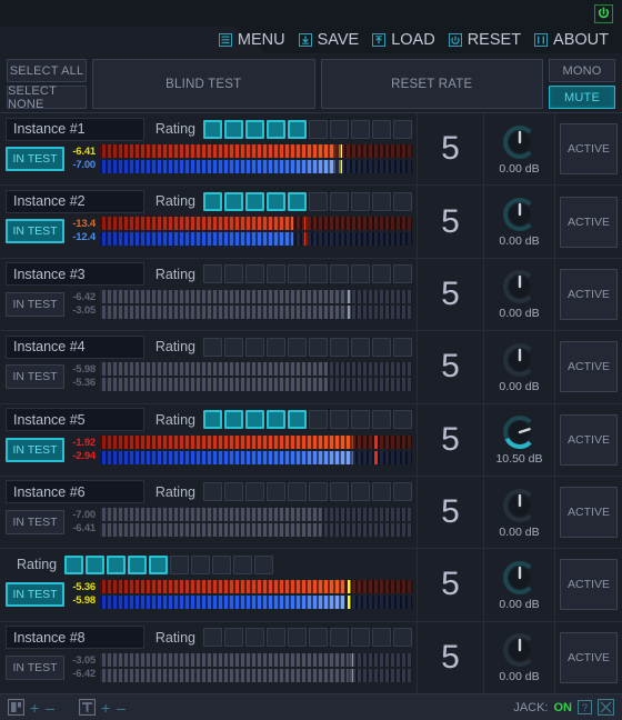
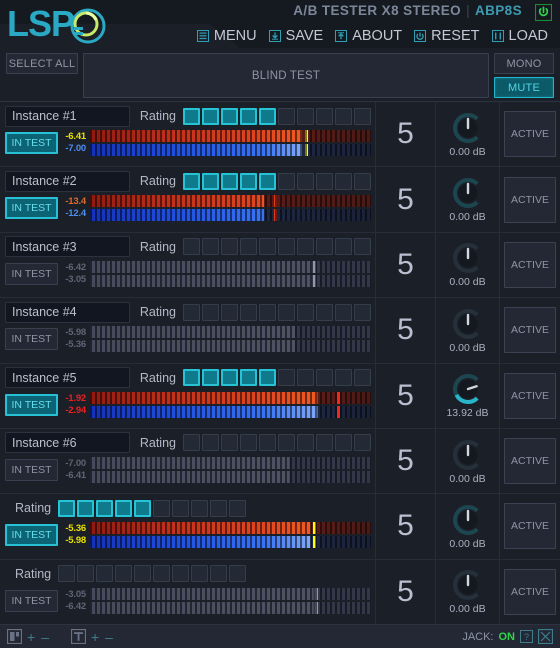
+ LSP
+ A/B TESTER X8 STEREO | ABP8S
  MENU
  SAVE
- LOAD
+ ABOUT
  RESET
- ABOUT
+ LOAD
  SELECT ALL
- SELECT NONE
  BLIND TEST
- RESET RATE
  MONO
  MUTE
  Instance #1
  Rating
  IN TEST
  -6.41
  -7.00
  5
  0.00 dB
  ACTIVE
  Instance #2
  Rating
  IN TEST
  -13.4
  -12.4
  5
  0.00 dB
  ACTIVE
  Instance #3
  Rating
  IN TEST
  -6.42
  -3.05
  5
  0.00 dB
  ACTIVE
  Instance #4
  Rating
  IN TEST
  -5.98
  -5.36
  5
  0.00 dB
  ACTIVE
  Instance #5
  Rating
  IN TEST
  -1.92
  -2.94
  5
- 10.50 dB
+ 13.92 dB
  ACTIVE
  Instance #6
  Rating
  IN TEST
  -7.00
  -6.41
  5
  0.00 dB
  ACTIVE
  Rating
  IN TEST
  -5.36
  -5.98
  5
  0.00 dB
  ACTIVE
- Instance #8
  Rating
  IN TEST
  -3.05
  -6.42
  5
  0.00 dB
  ACTIVE
  +
  –
  +
  –
  JACK:
  ON
  ?
